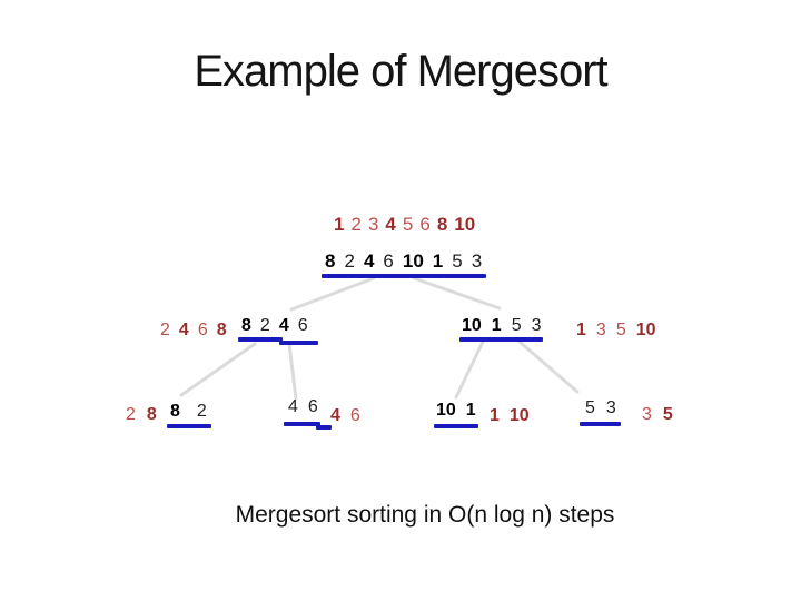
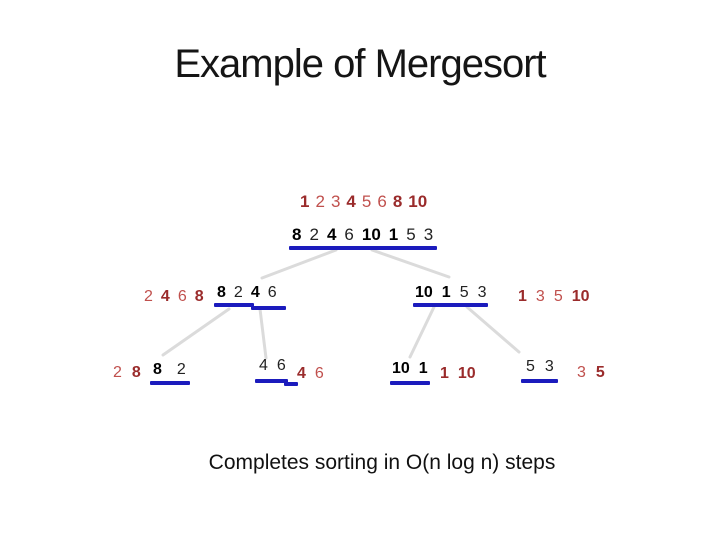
  Example of Mergesort
  1 2 3 4 5 6 8 10
  8 2 4 6 10 1 5 3
  2 4 6 8
  8 2 4 6
  10 1 5 3
  1 3 5 10
  2 8
  8 2
  4 6
  4 6
  10 1
  1 10
  5 3
  3 5
- Mergesort sorting in O(n log n) steps
+ Completes sorting in O(n log n) steps
